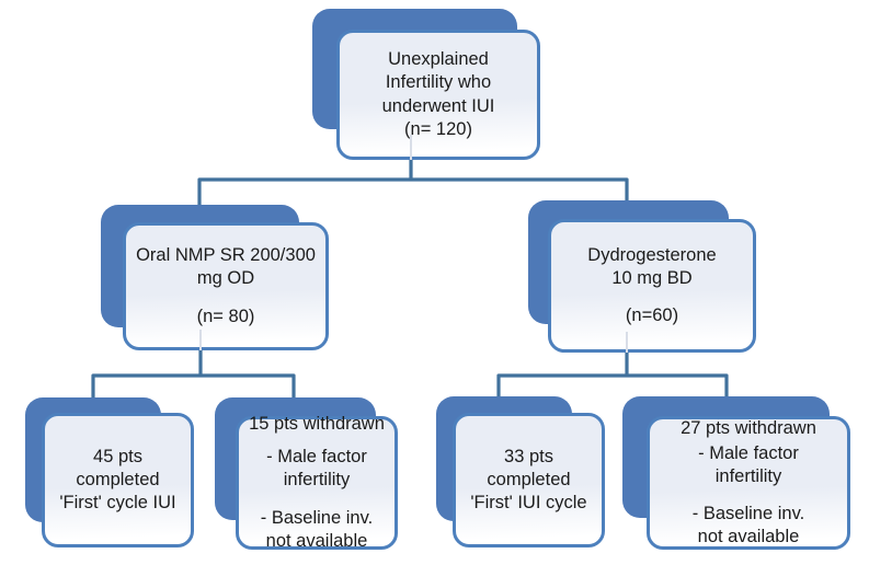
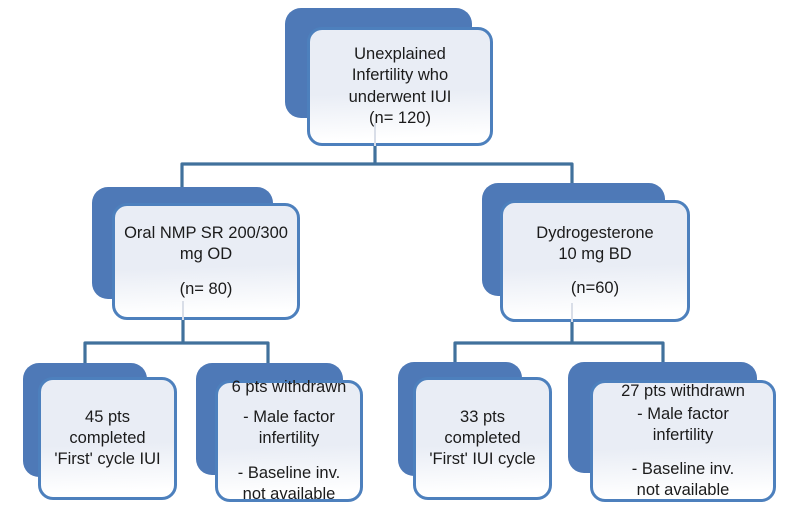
  Unexplained
  Infertility who
  underwent IUI
  (n= 120)
  Oral NMP SR 200/300
  mg OD
  (n= 80)
  Dydrogesterone
  10 mg BD
  (n=60)
  45 pts
  completed
  'First' cycle IUI
- 15 pts withdrawn
+ 6 pts withdrawn
  - Male factor
  infertility
  - Baseline inv.
  not available
  33 pts
  completed
  'First' IUI cycle
  27 pts withdrawn
  - Male factor
  infertility
  - Baseline inv.
  not available
